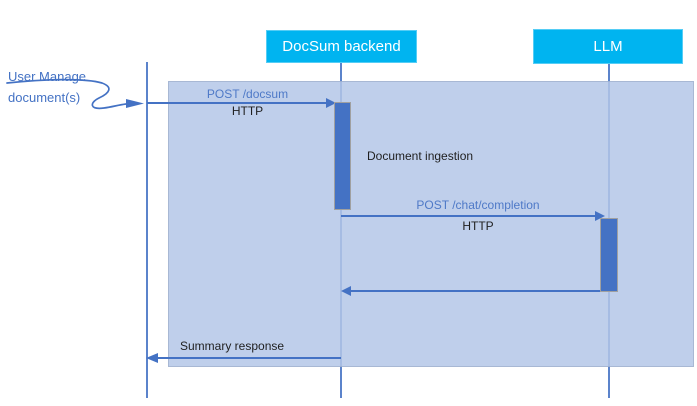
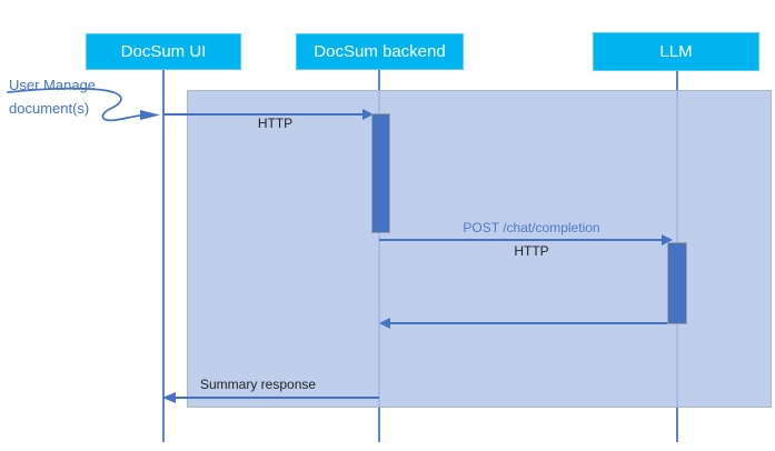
+ DocSum UI
  DocSum backend
  LLM
  User Manage
  document(s)
- POST /docsum
  HTTP
- Document ingestion
  POST /chat/completion
  HTTP
  Summary response
